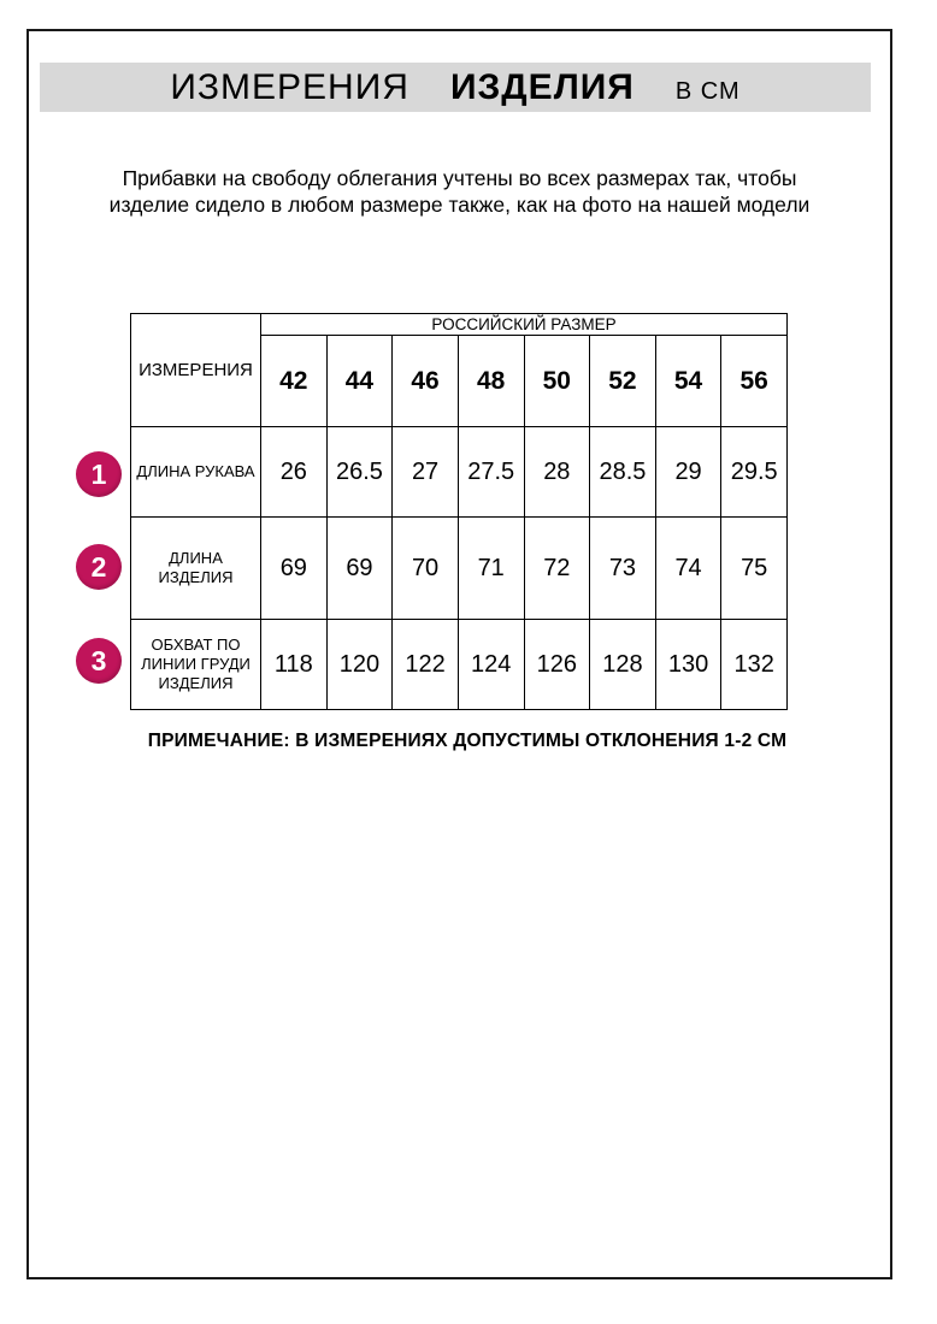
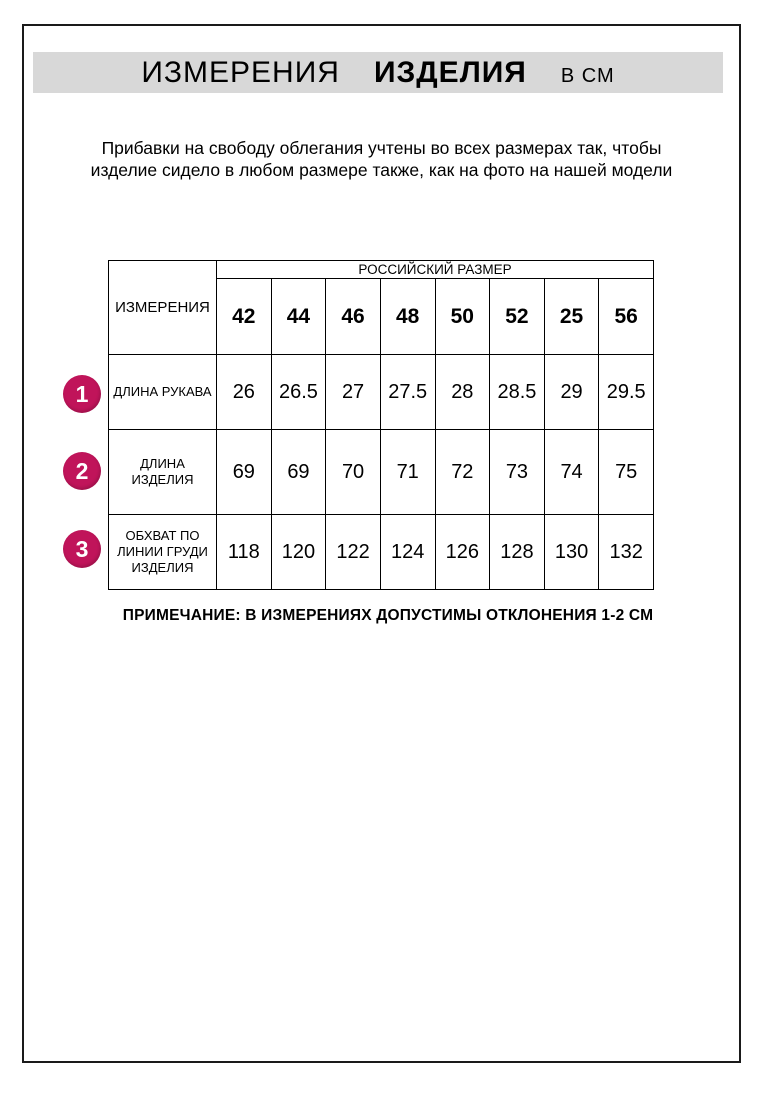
  ИЗМЕРЕНИЯ
  ИЗДЕЛИЯ
  В СМ
  Прибавки на свободу облегания учтены во всех размерах так, чтобы изделие сидело в любом размере также, как на фото на нашей модели
  ИЗМЕРЕНИЯ	РОССИЙСКИЙ РАЗМЕР
- 42	44	46	48	50	52	54	56
+ 42	44	46	48	50	52	25	56
  ДЛИНА РУКАВА	26	26.5	27	27.5	28	28.5	29	29.5
  ДЛИНА ИЗДЕЛИЯ	69	69	70	71	72	73	74	75
  ОБХВАТ ПО ЛИНИИ ГРУДИ ИЗДЕЛИЯ	118	120	122	124	126	128	130	132
  1
  2
  3
  ПРИМЕЧАНИЕ: В ИЗМЕРЕНИЯХ ДОПУСТИМЫ ОТКЛОНЕНИЯ 1-2 СМ
